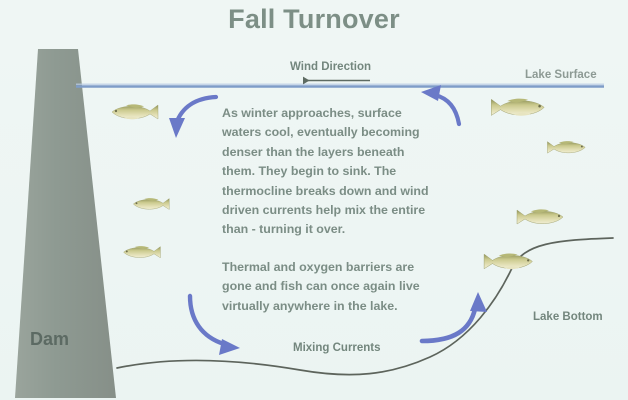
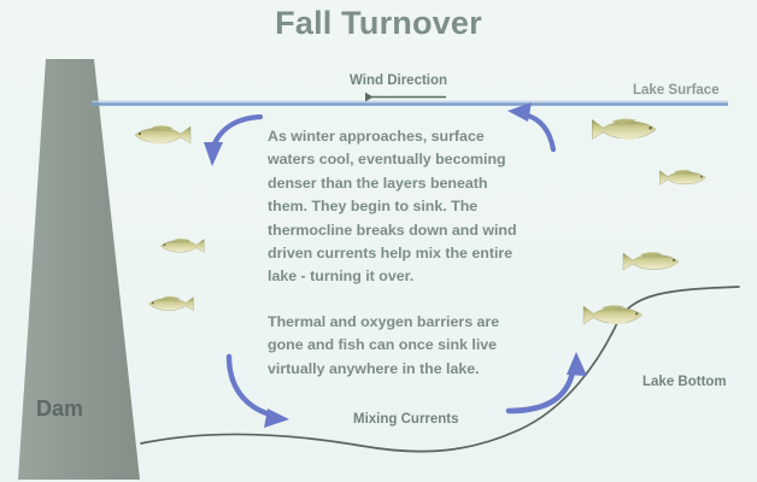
  Fall Turnover
  Wind Direction
  Lake Surface
  Lake Bottom
  Mixing Currents
  Dam
- As winter approaches, surface waters cool, eventually becoming denser than the layers beneath them. They begin to sink. The thermocline breaks down and wind driven currents help mix the entire than - turning it over.
+ As winter approaches, surface waters cool, eventually becoming denser than the layers beneath them. They begin to sink. The thermocline breaks down and wind driven currents help mix the entire lake - turning it over.
- Thermal and oxygen barriers are gone and fish can once again live virtually anywhere in the lake.
+ Thermal and oxygen barriers are gone and fish can once sink live virtually anywhere in the lake.
